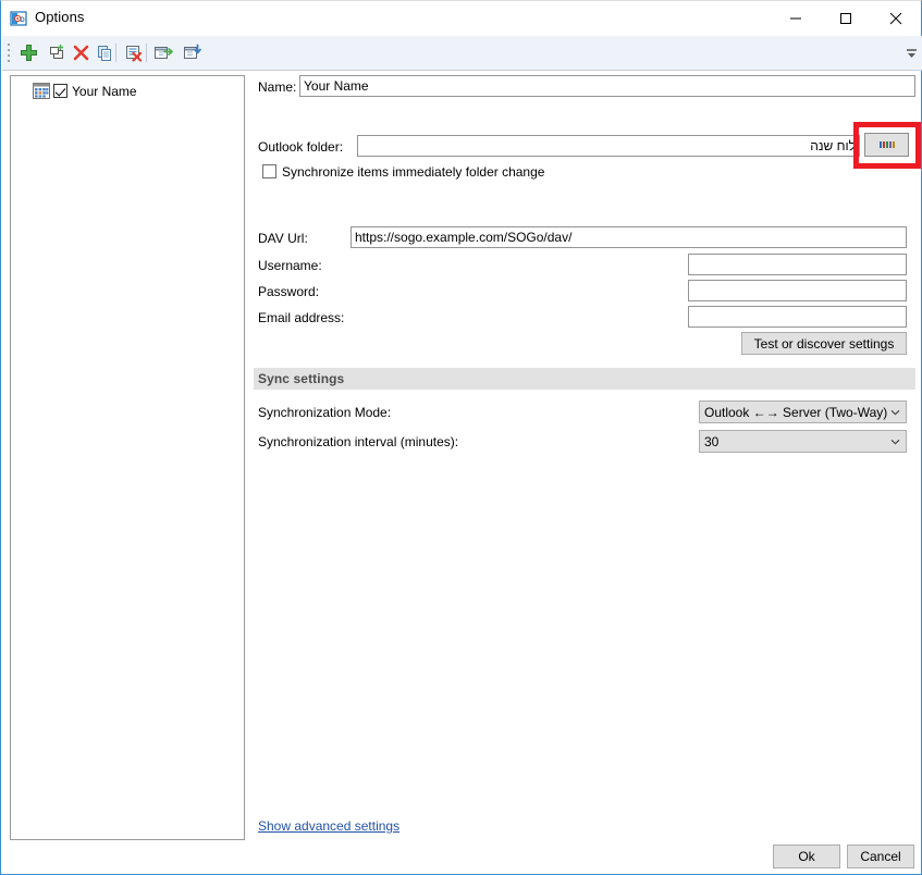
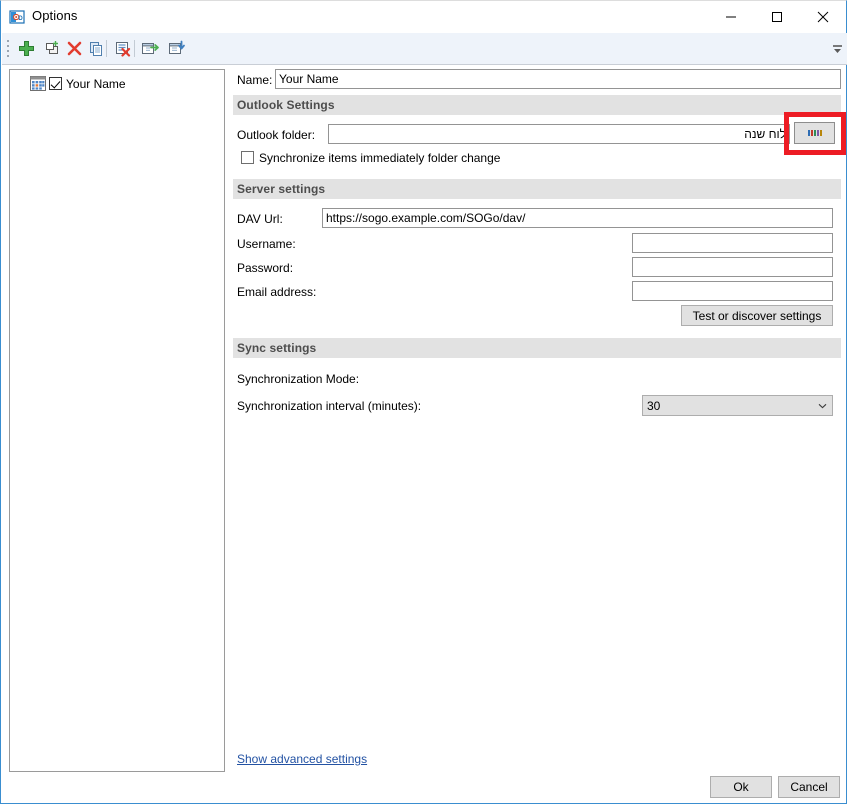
  Options
  Your Name
  Name:
  Your Name
+ Outlook Settings
  Outlook folder:
  Synchronize items immediately folder change
+ Server settings
  DAV Url:
  https://sogo.example.com/SOGo/dav/
  Username:
  Password:
  Email address:
  Test or discover settings
  Sync settings
  Synchronization Mode:
- Outlook ←→ Server (Two-Way)
  Synchronization interval (minutes):
  30
  Show advanced settings
  Ok
  Cancel
